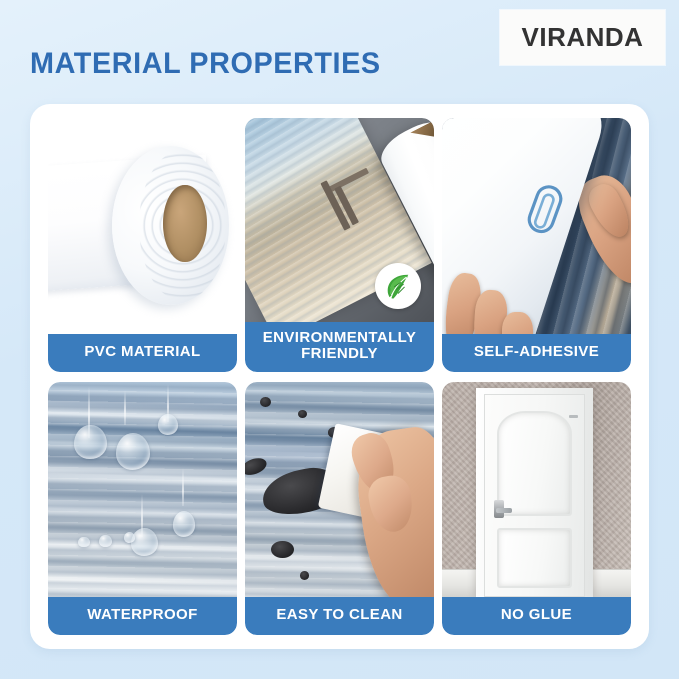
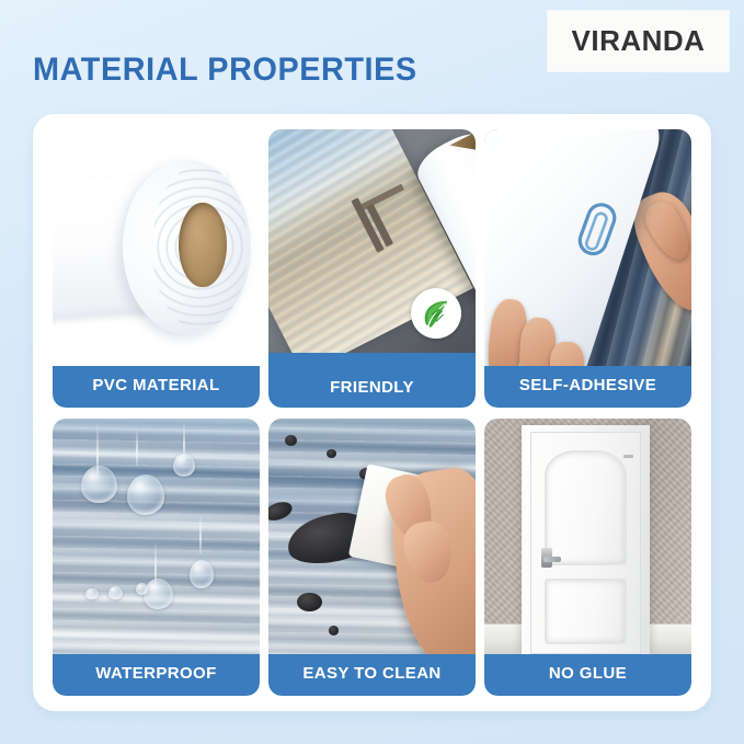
  VIRANDA
  MATERIAL PROPERTIES
  PVC MATERIAL
- ENVIRONMENTALLY
  FRIENDLY
  SELF-ADHESIVE
  WATERPROOF
  EASY TO CLEAN
  NO GLUE
